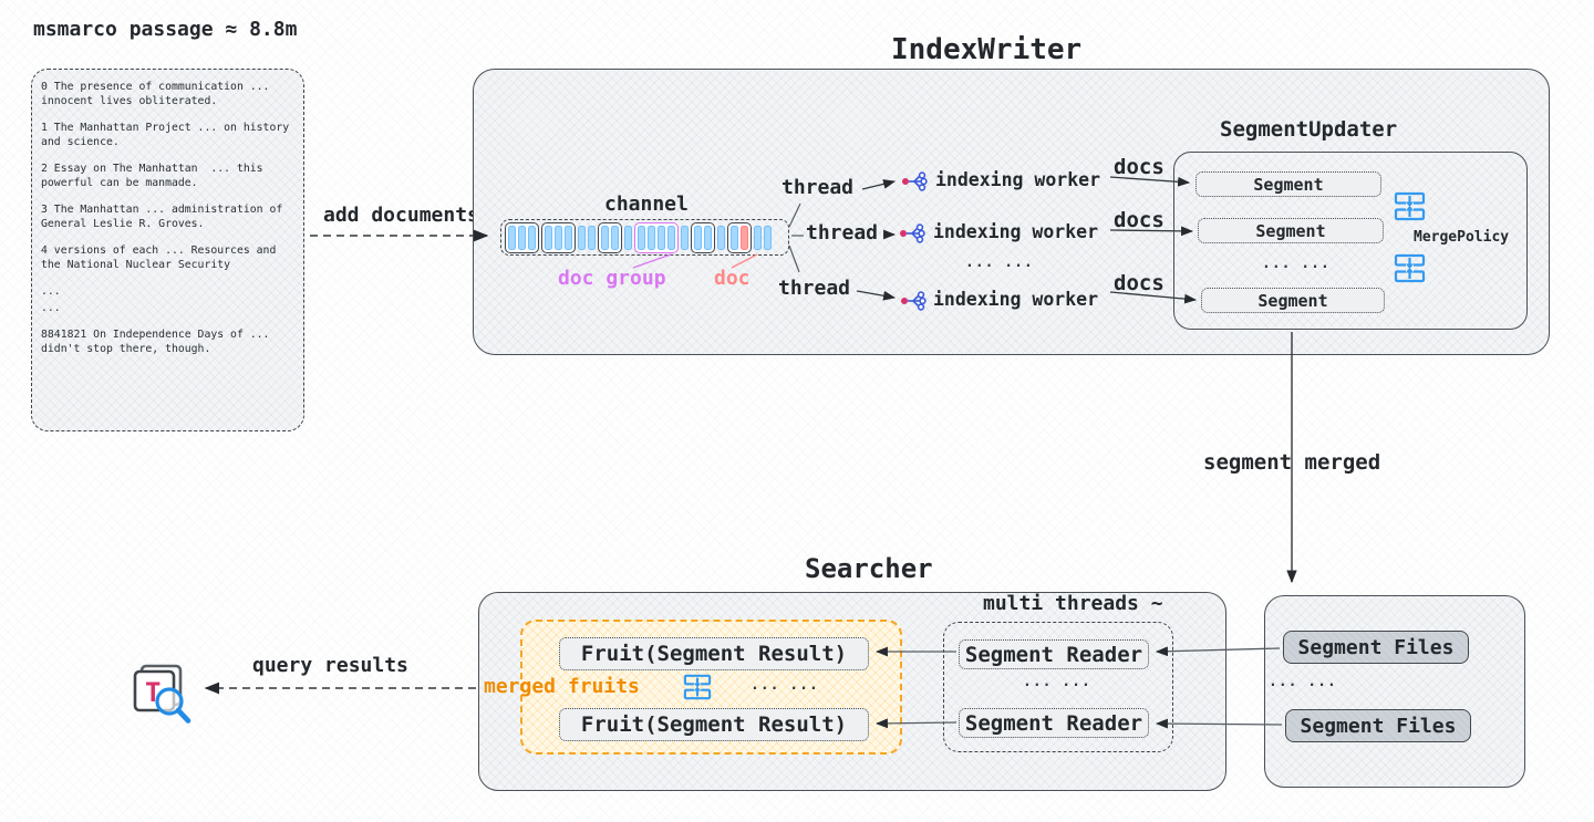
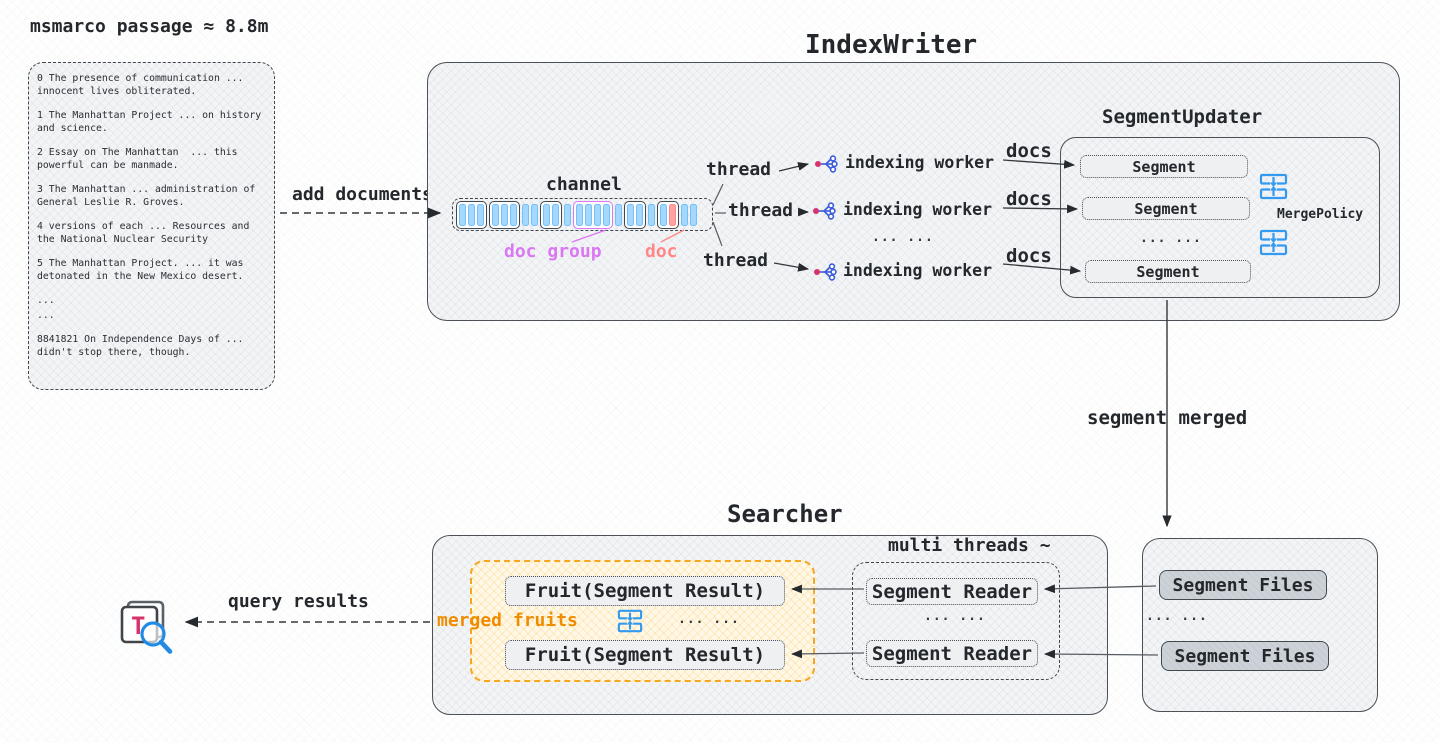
  msmarco passage ≈ 8.8m
  0 The presence of communication ...
  innocent lives obliterated.
  1 The Manhattan Project ... on history
  and science.
  2 Essay on The Manhattan ... this
  powerful can be manmade.
  3 The Manhattan ... administration of
  General Leslie R. Groves.
  4 versions of each ... Resources and
  the National Nuclear Security
+ 5 The Manhattan Project. ... it was
+ detonated in the New Mexico desert.
  ...
  ...
  8841821 On Independence Days of ...
  didn't stop there, though.
  add document
  IndexWriter
  channel
  doc group
  doc
  thread
  indexing worker
  docs
  thread
  indexing worker
  docs
  ... ...
  thread
  indexing worker
  docs
  SegmentUpdater
  Segment
  Segment
  ... ...
  Segment
  MergePolicy
  segment merged
  Searcher
  Fruit(Segment Result)
  Fruit(Segment Result)
  merged fruits
  ... ...
  multi threads ~
  Segment Reader
  ... ...
  Segment Reader
  Segment Files
  ... ...
  Segment Files
  query results
  T
